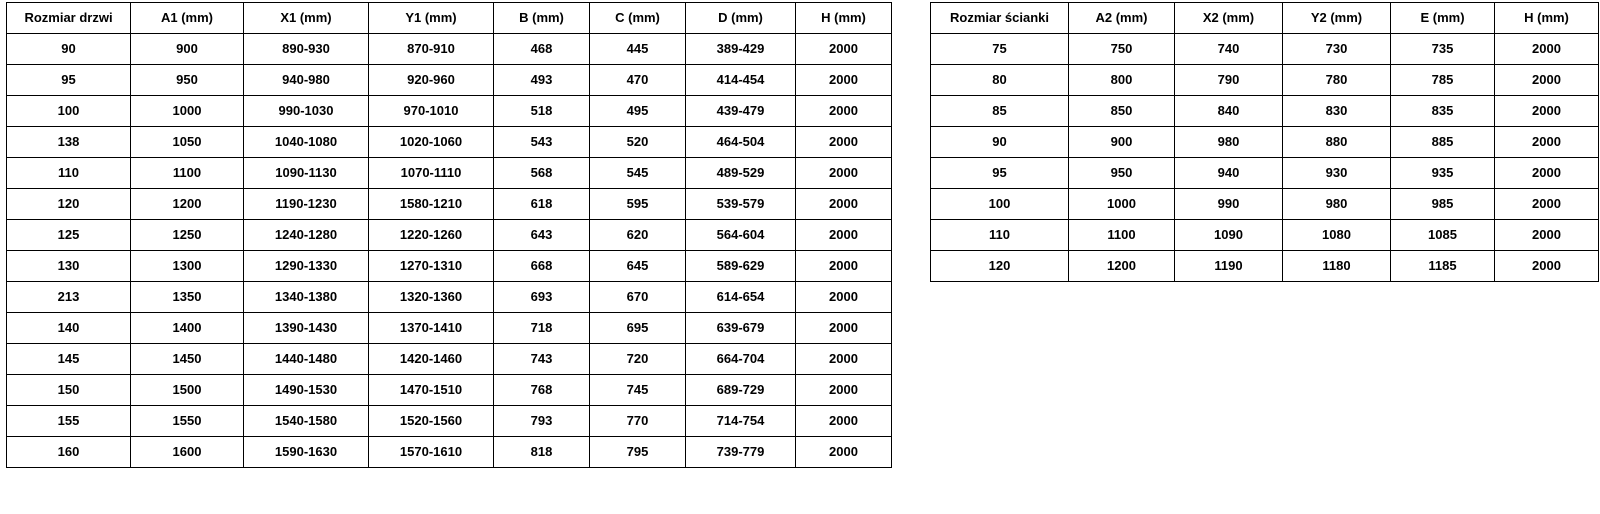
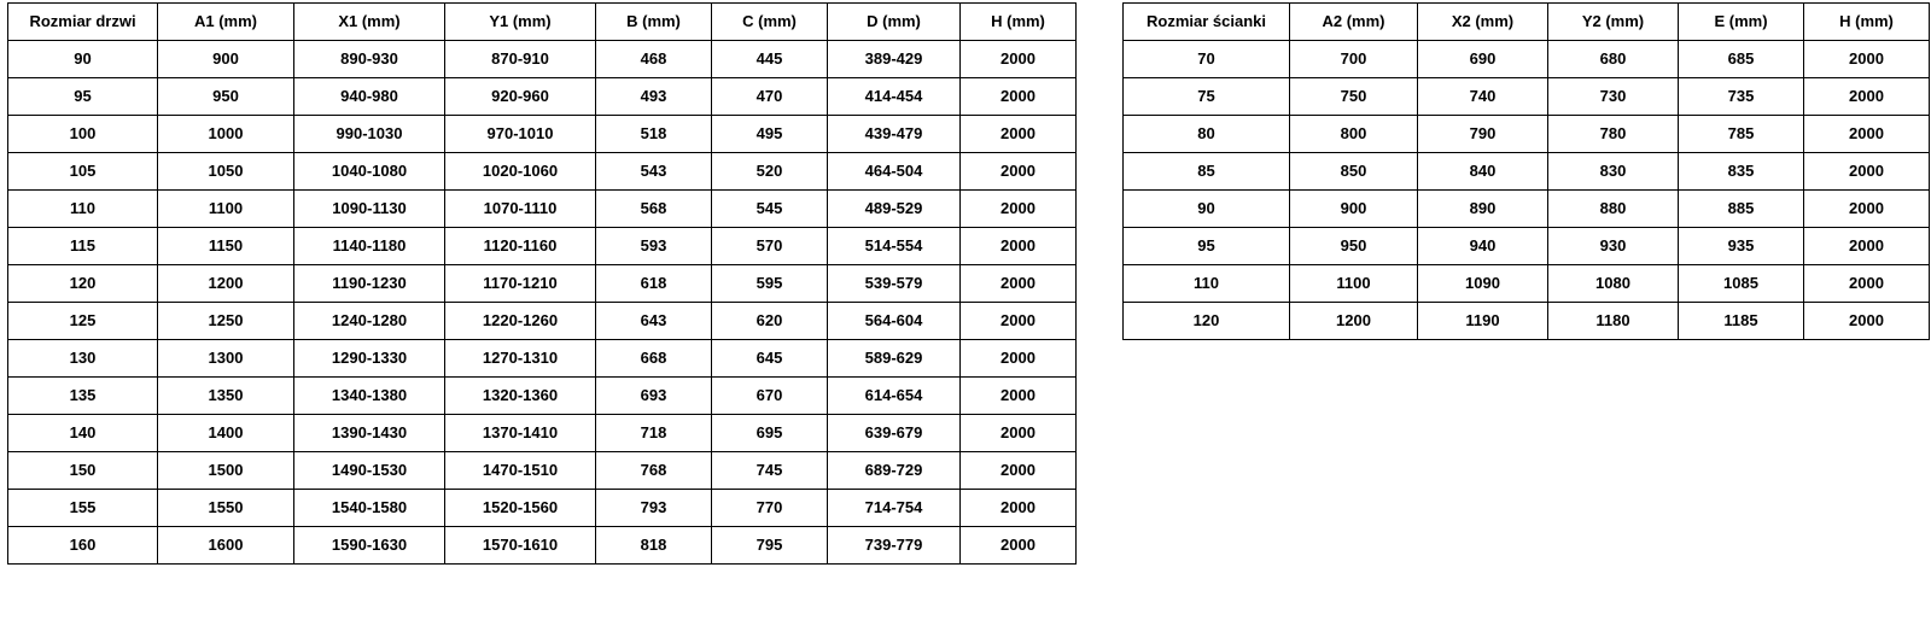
  Rozmiar drzwi	A1 (mm)	X1 (mm)	Y1 (mm)	B (mm)	C (mm)	D (mm)	H (mm)
  90	900	890-930	870-910	468	445	389-429	2000
  95	950	940-980	920-960	493	470	414-454	2000
  100	1000	990-1030	970-1010	518	495	439-479	2000
- 138	1050	1040-1080	1020-1060	543	520	464-504	2000
+ 105	1050	1040-1080	1020-1060	543	520	464-504	2000
  110	1100	1090-1130	1070-1110	568	545	489-529	2000
+ 115	1150	1140-1180	1120-1160	593	570	514-554	2000
- 120	1200	1190-1230	1580-1210	618	595	539-579	2000
+ 120	1200	1190-1230	1170-1210	618	595	539-579	2000
  125	1250	1240-1280	1220-1260	643	620	564-604	2000
  130	1300	1290-1330	1270-1310	668	645	589-629	2000
- 213	1350	1340-1380	1320-1360	693	670	614-654	2000
+ 135	1350	1340-1380	1320-1360	693	670	614-654	2000
  140	1400	1390-1430	1370-1410	718	695	639-679	2000
- 145	1450	1440-1480	1420-1460	743	720	664-704	2000
  150	1500	1490-1530	1470-1510	768	745	689-729	2000
  155	1550	1540-1580	1520-1560	793	770	714-754	2000
  160	1600	1590-1630	1570-1610	818	795	739-779	2000
  Rozmiar ścianki	A2 (mm)	X2 (mm)	Y2 (mm)	E (mm)	H (mm)
+ 70	700	690	680	685	2000
  75	750	740	730	735	2000
  80	800	790	780	785	2000
  85	850	840	830	835	2000
- 90	900	980	880	885	2000
+ 90	900	890	880	885	2000
  95	950	940	930	935	2000
- 100	1000	990	980	985	2000
  110	1100	1090	1080	1085	2000
  120	1200	1190	1180	1185	2000
